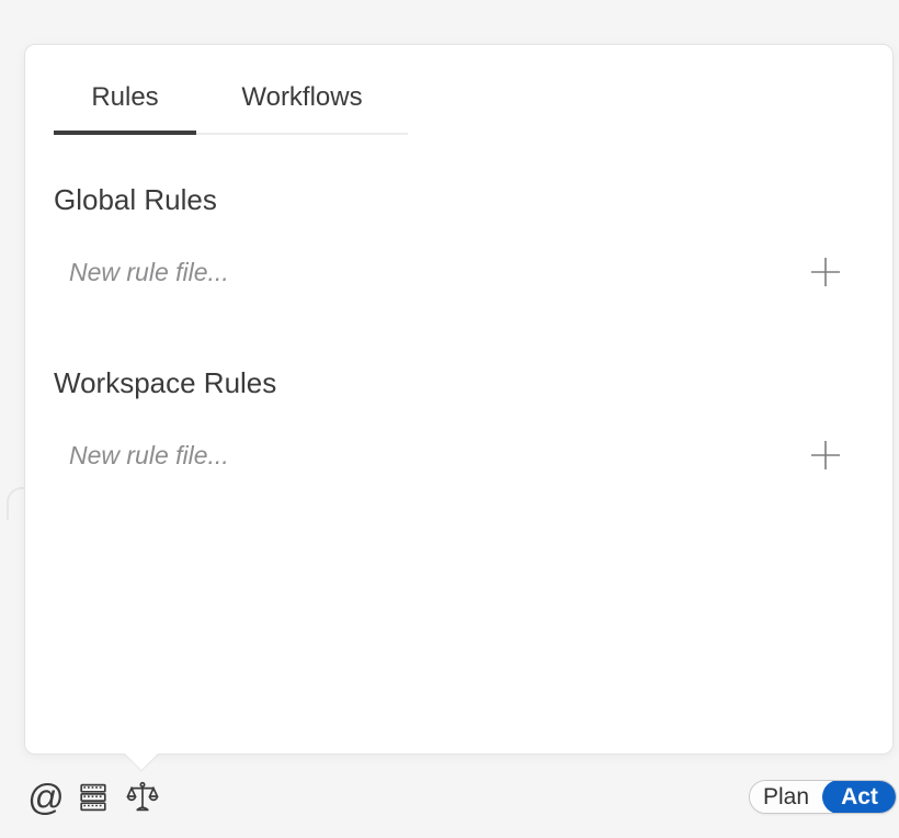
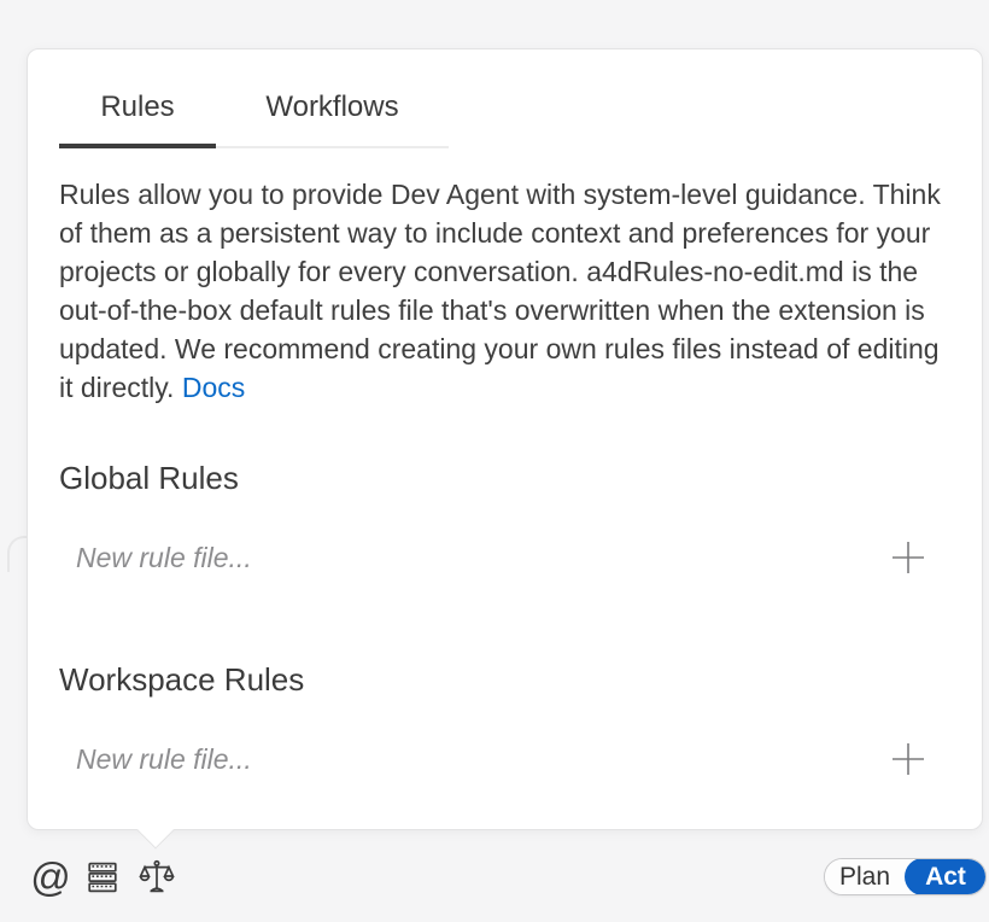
  Rules
  Workflows
+ Rules allow you to provide Dev Agent with system-level guidance. Think of them as a persistent way to include context and preferences for your projects or globally for every conversation. a4dRules-no-edit.md is the out-of-the-box default rules file that's overwritten when the extension is updated. We recommend creating your own rules files instead of editing it directly. Docs
  Global Rules
  New rule file...
  Workspace Rules
  New rule file...
  @
  Plan
  Act
